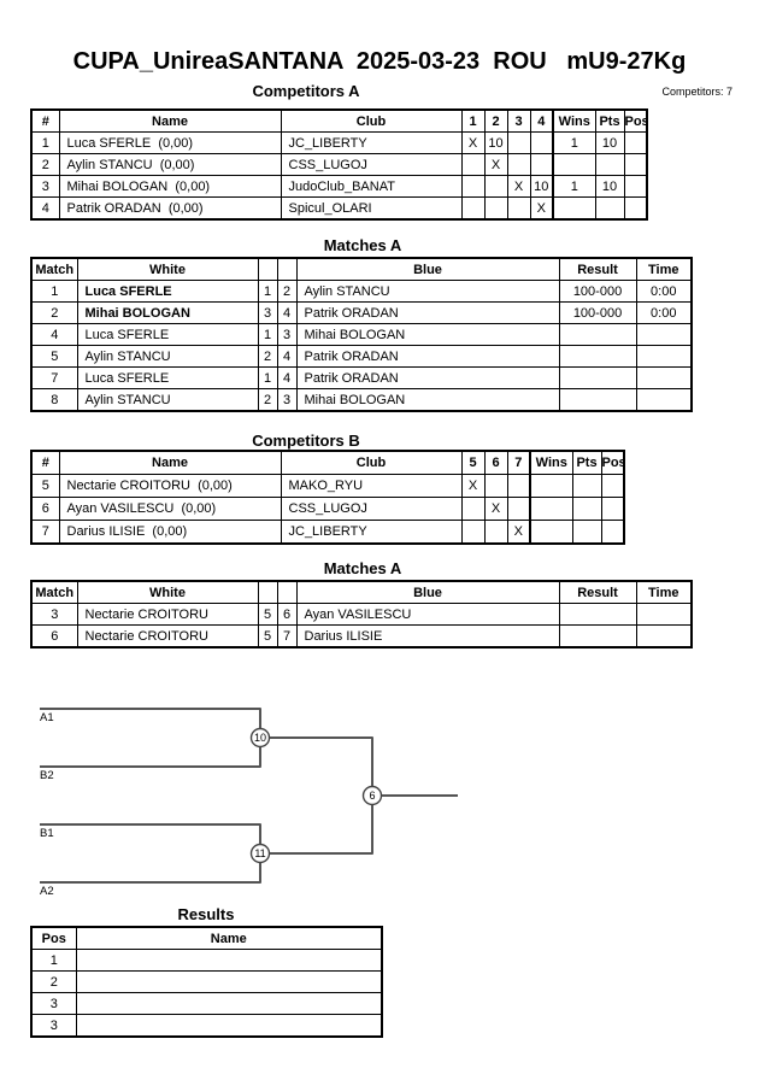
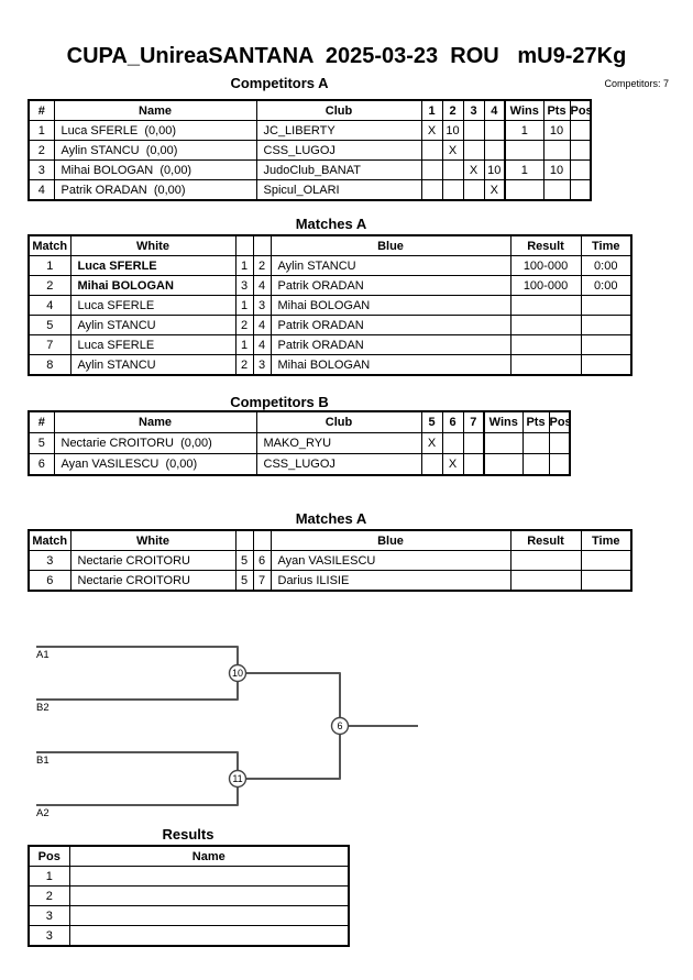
  CUPA_UnireaSANTANA 2025-03-23 ROU mU9-27Kg
  Competitors A
  Competitors: 7
  #	Name	Club	1	2	3	4	Wins	Pts	Pos
  1	Luca SFERLE (0,00)	JC_LIBERTY	X	10			1	10
  2	Aylin STANCU (0,00)	CSS_LUGOJ		X
  3	Mihai BOLOGAN (0,00)	JudoClub_BANAT			X	10	1	10
  4	Patrik ORADAN (0,00)	Spicul_OLARI				X
  Matches A
  Match	White			Blue	Result	Time
  1	Luca SFERLE	1	2	Aylin STANCU	100-000	0:00
  2	Mihai BOLOGAN	3	4	Patrik ORADAN	100-000	0:00
  4	Luca SFERLE	1	3	Mihai BOLOGAN
  5	Aylin STANCU	2	4	Patrik ORADAN
  7	Luca SFERLE	1	4	Patrik ORADAN
  8	Aylin STANCU	2	3	Mihai BOLOGAN
  Competitors B
  #	Name	Club	5	6	7	Wins	Pts	Pos
  5	Nectarie CROITORU (0,00)	MAKO_RYU	X
  6	Ayan VASILESCU (0,00)	CSS_LUGOJ		X
- 7	Darius ILISIE (0,00)	JC_LIBERTY			X
  Matches A
  Match	White			Blue	Result	Time
  3	Nectarie CROITORU	5	6	Ayan VASILESCU
  6	Nectarie CROITORU	5	7	Darius ILISIE
  A1
  B2
  B1
  A2
  10
  11
  6
  Results
  Pos	Name
  1
  2
  3
  3
